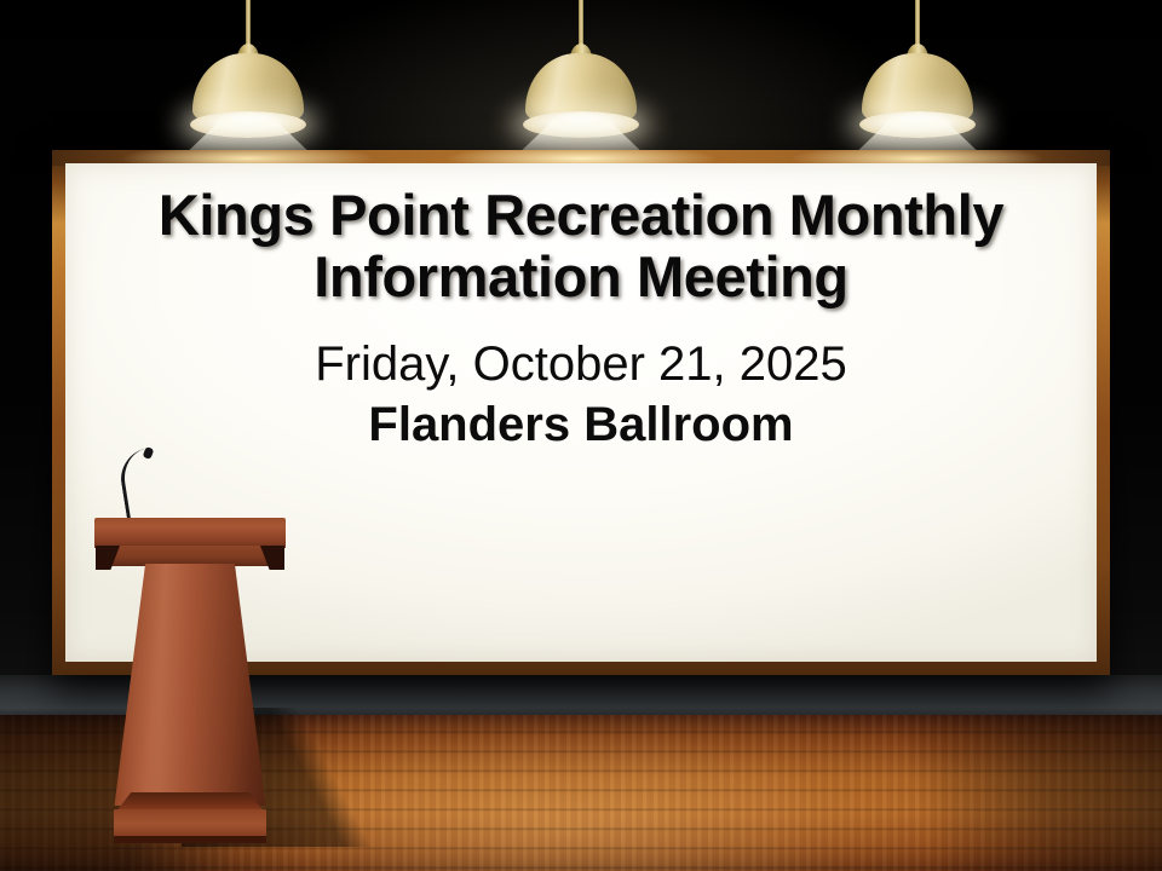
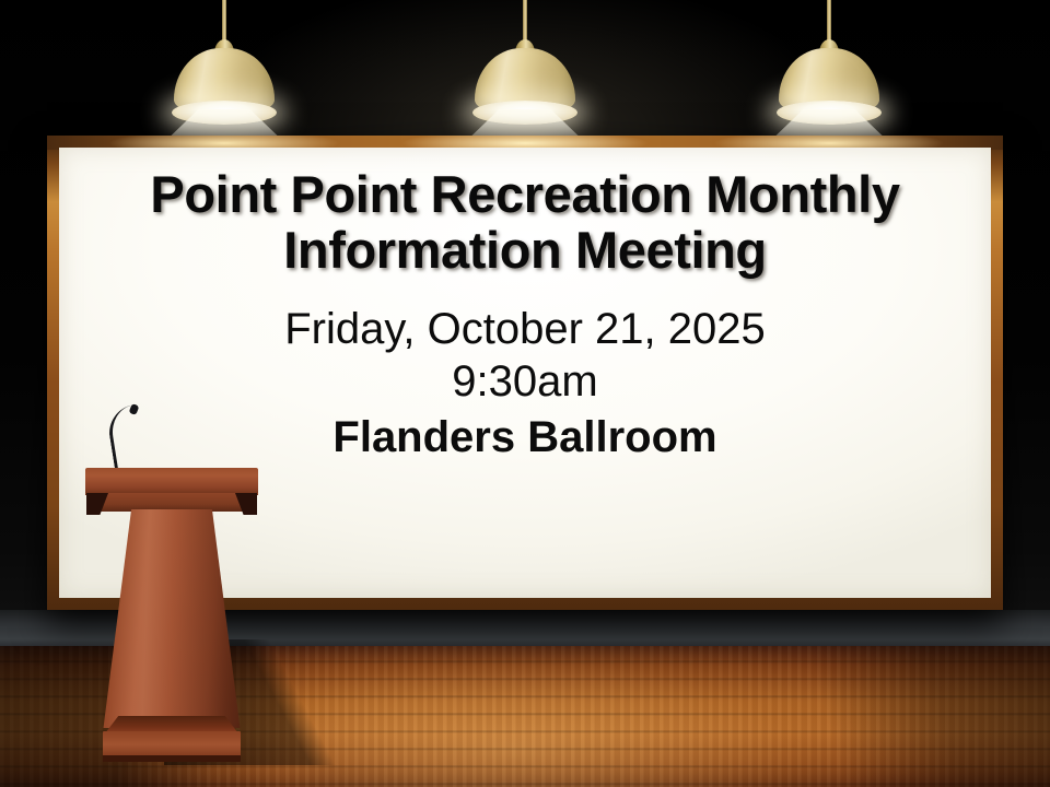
- Kings Point Recreation Monthly Information Meeting
+ Point Point Recreation Monthly Information Meeting
  Friday, October 21, 2025
+ 9:30am
  Flanders Ballroom
